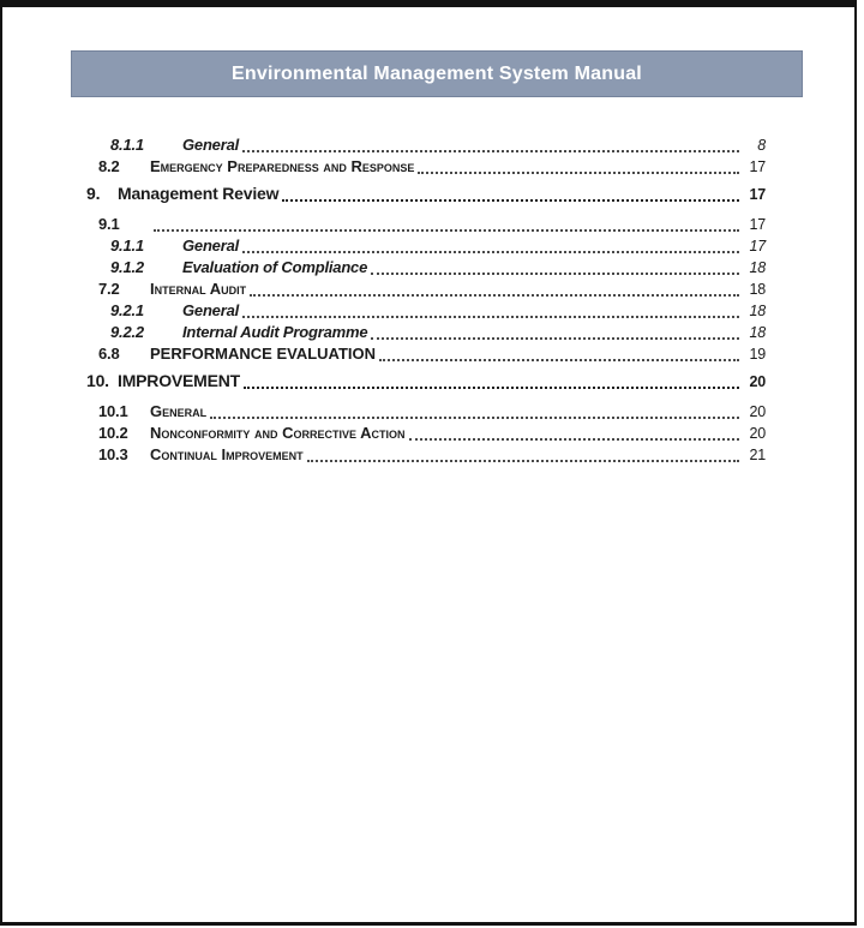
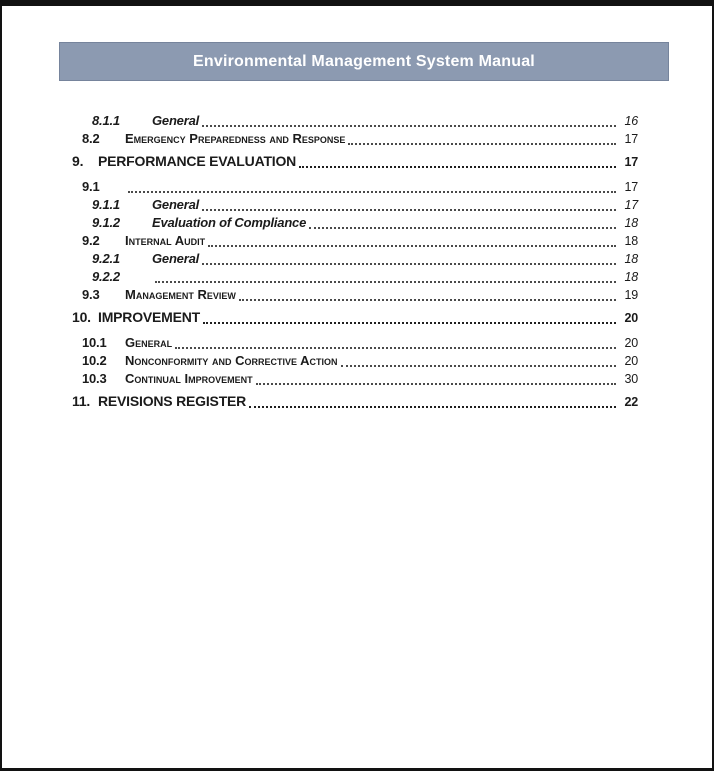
  Environmental Management System Manual
  8.1.1
  General
- 8
+ 16
  8.2
  Emergency Preparedness and Response
  17
  9.
- Management Review
+ PERFORMANCE EVALUATION
  17
  9.1
  17
  9.1.1
  General
  17
  9.1.2
  Evaluation of Compliance
  18
- 7.2
+ 9.2
  Internal Audit
  18
  9.2.1
  General
  18
  9.2.2
- Internal Audit Programme
  18
- 6.8
+ 9.3
- PERFORMANCE EVALUATION
+ Management Review
  19
  10.
  IMPROVEMENT
  20
  10.1
  General
  20
  10.2
  Nonconformity and Corrective Action
  20
  10.3
  Continual Improvement
- 21
+ 30
+ 11.
+ REVISIONS REGISTER
+ 22
